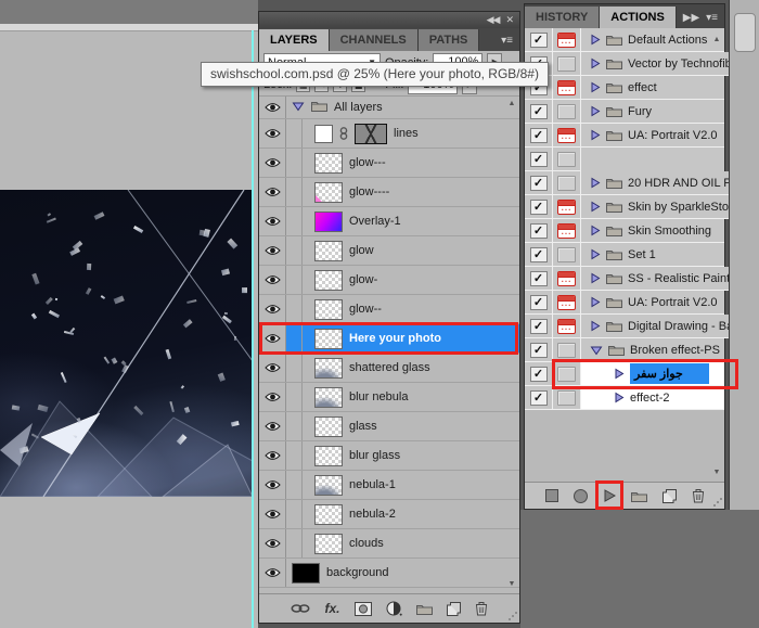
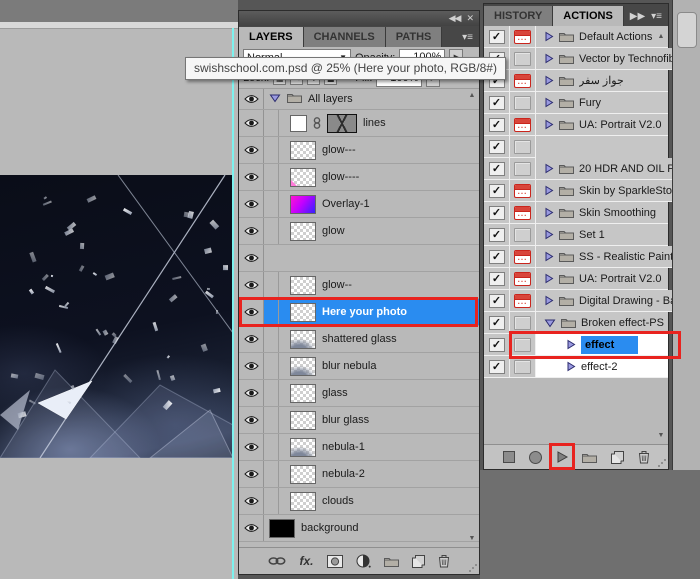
  swishschool.com.psd @ 25% (Here your photo, RGB/8#)
  ◀◀
  ✕
  LAYERS
  CHANNELS
  PATHS
  ▾≡
  All layers
  lines
  glow---
  glow----
  Overlay-1
  glow
- glow-
  glow--
  Here your photo
  shattered glass
  blur nebula
  glass
  blur glass
  nebula-1
  nebula-2
  clouds
  background
  fx.
  HISTORY
  ACTIONS
  ▶▶
  ▾≡
  ✓
  ...
  Default Actions
  Vector by Technofi
  ✓
  ...
- effect
+ جواز سفر
  ✓
  Fury
  ✓
  ...
  UA: Portrait V2.0
  ✓
  ✓
  ✓
  ...
  Skin by SparkleSto
  ✓
  ...
  Skin Smoothing
  ✓
  Set 1
  ✓
  ...
  ✓
  ...
  UA: Portrait V2.0
  ✓
  ...
  Digital Drawing - B
  ✓
  Broken effect-PS
  ✓
- جواز سفر
+ effect
  ✓
  effect-2
